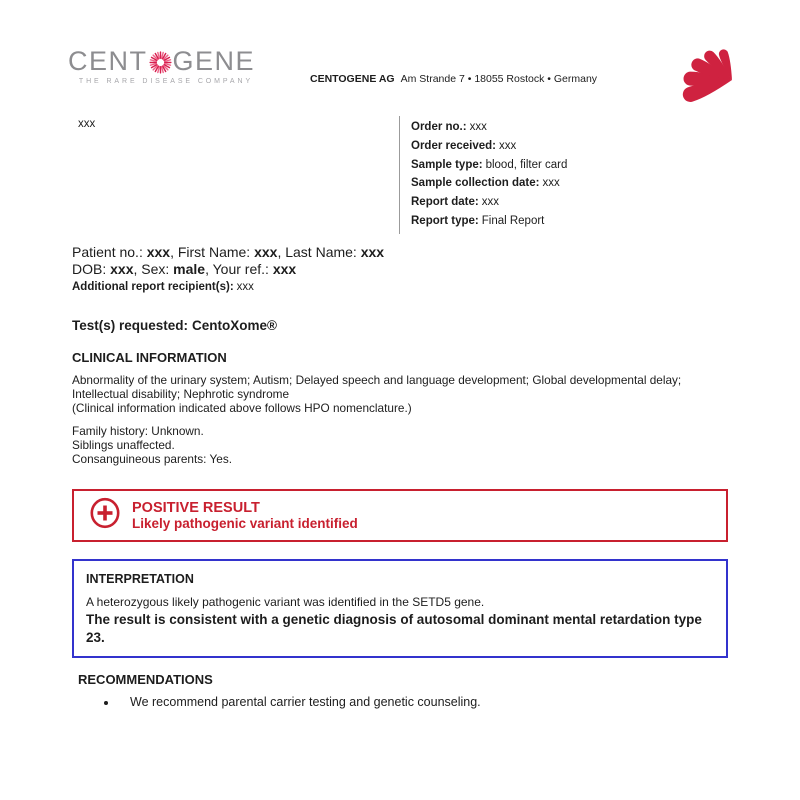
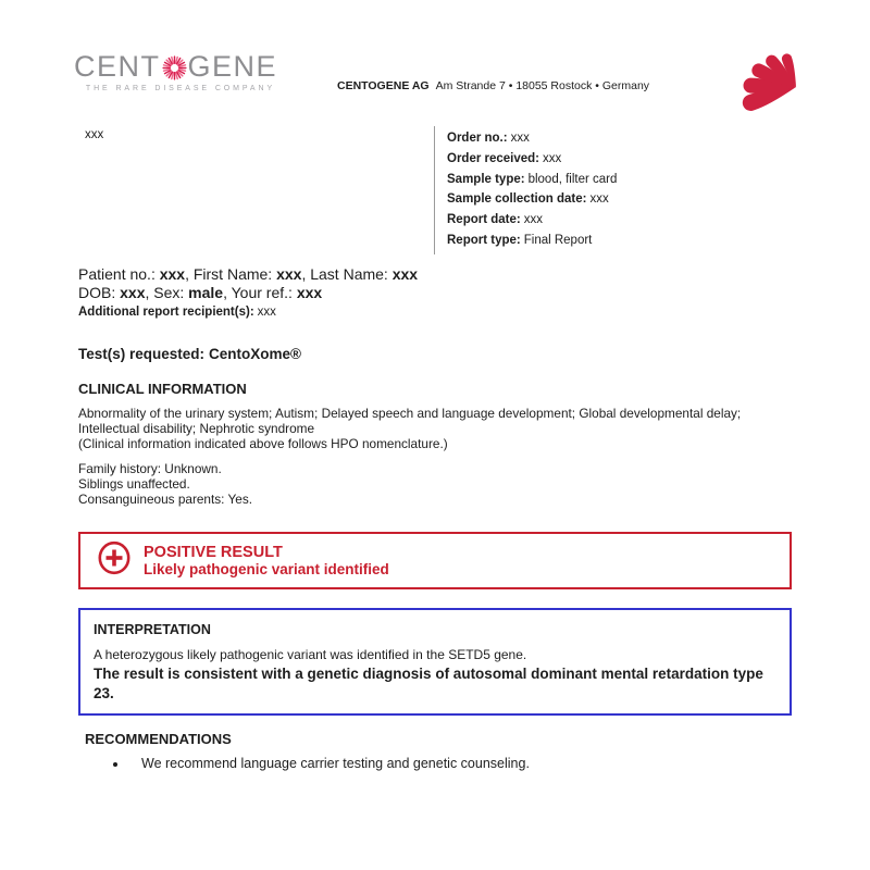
  CENT
  GENE
  CENTOGENE AG Am Strande 7 • 18055 Rostock • Germany
  xxx
  Order no.: xxx
  Order received: xxx
  Sample type: blood, filter card
  Sample collection date: xxx
  Report date: xxx
  Report type: Final Report
  Patient no.: xxx, First Name: xxx, Last Name: xxx
  DOB: xxx, Sex: male, Your ref.: xxx
  Additional report recipient(s): xxx
  Test(s) requested: CentoXome®
  CLINICAL INFORMATION
  Abnormality of the urinary system; Autism; Delayed speech and language development; Global developmental delay; Intellectual disability; Nephrotic syndrome
  (Clinical information indicated above follows HPO nomenclature.)
  Family history: Unknown.
  Siblings unaffected.
  Consanguineous parents: Yes.
  POSITIVE RESULT
  Likely pathogenic variant identified
  INTERPRETATION
  A heterozygous likely pathogenic variant was identified in the SETD5 gene.
  The result is consistent with a genetic diagnosis of autosomal dominant mental retardation type 23.
  RECOMMENDATIONS
- We recommend parental carrier testing and genetic counseling.
+ We recommend language carrier testing and genetic counseling.
